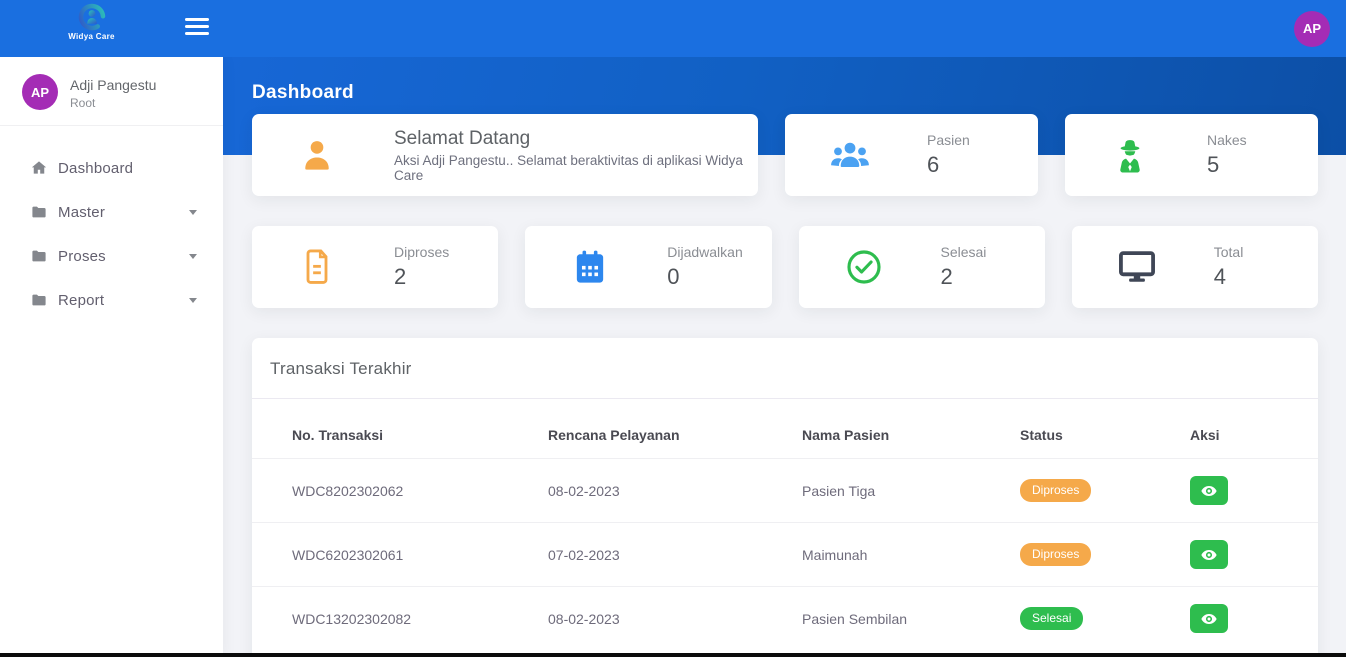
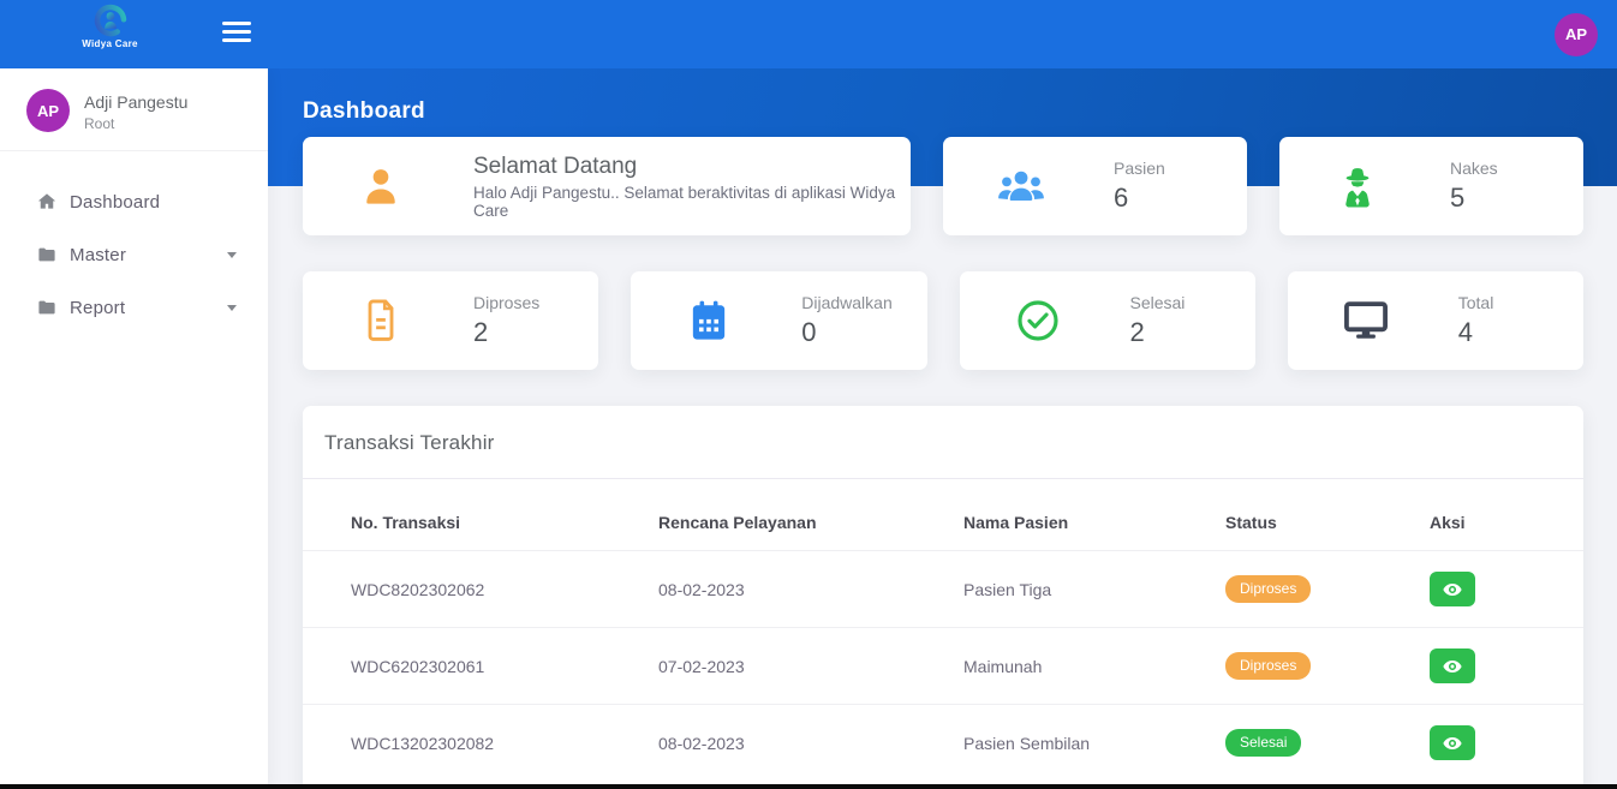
  Widya Care
  AP
  AP
  Adji Pangestu
  Root
  Dashboard
  Master
- Proses
  Report
  Dashboard
  Selamat Datang
- Aksi Adji Pangestu.. Selamat beraktivitas di aplikasi Widya Care
+ Halo Adji Pangestu.. Selamat beraktivitas di aplikasi Widya Care
  Pasien
  6
  Nakes
  5
  Diproses
  2
  Dijadwalkan
  0
  Selesai
  2
  Total
  4
  Transaksi Terakhir
  No. Transaksi	Rencana Pelayanan	Nama Pasien	Status	Aksi
  WDC8202302062	08-02-2023	Pasien Tiga	Diproses
  WDC6202302061	07-02-2023	Maimunah	Diproses
  WDC13202302082	08-02-2023	Pasien Sembilan	Selesai
